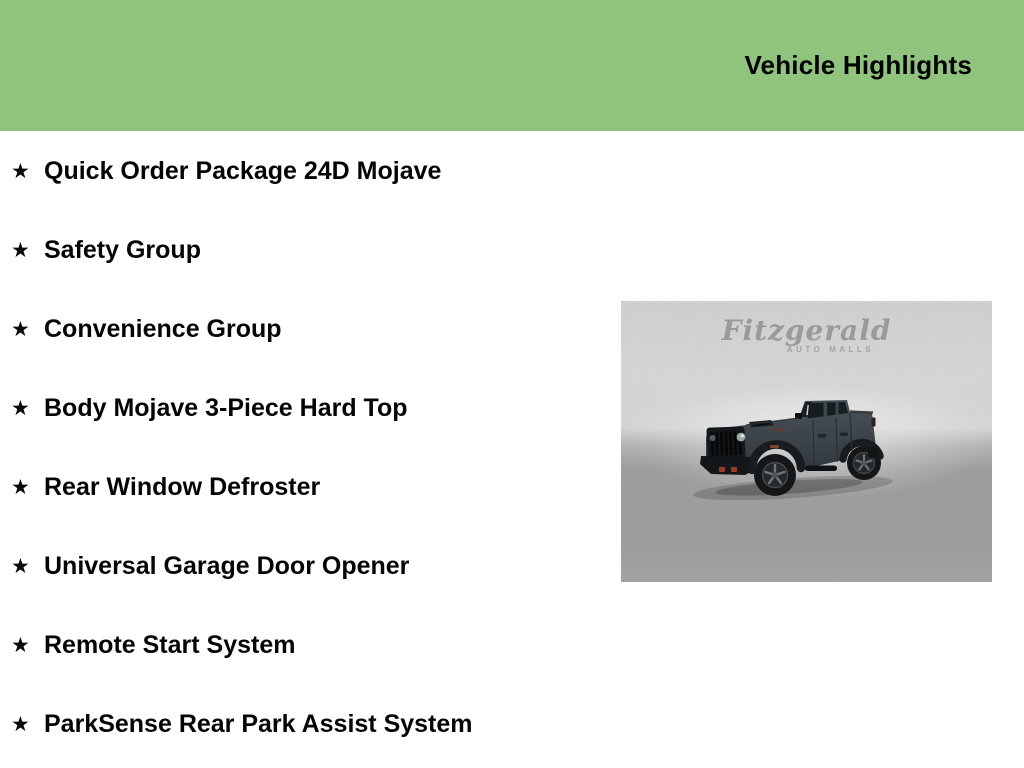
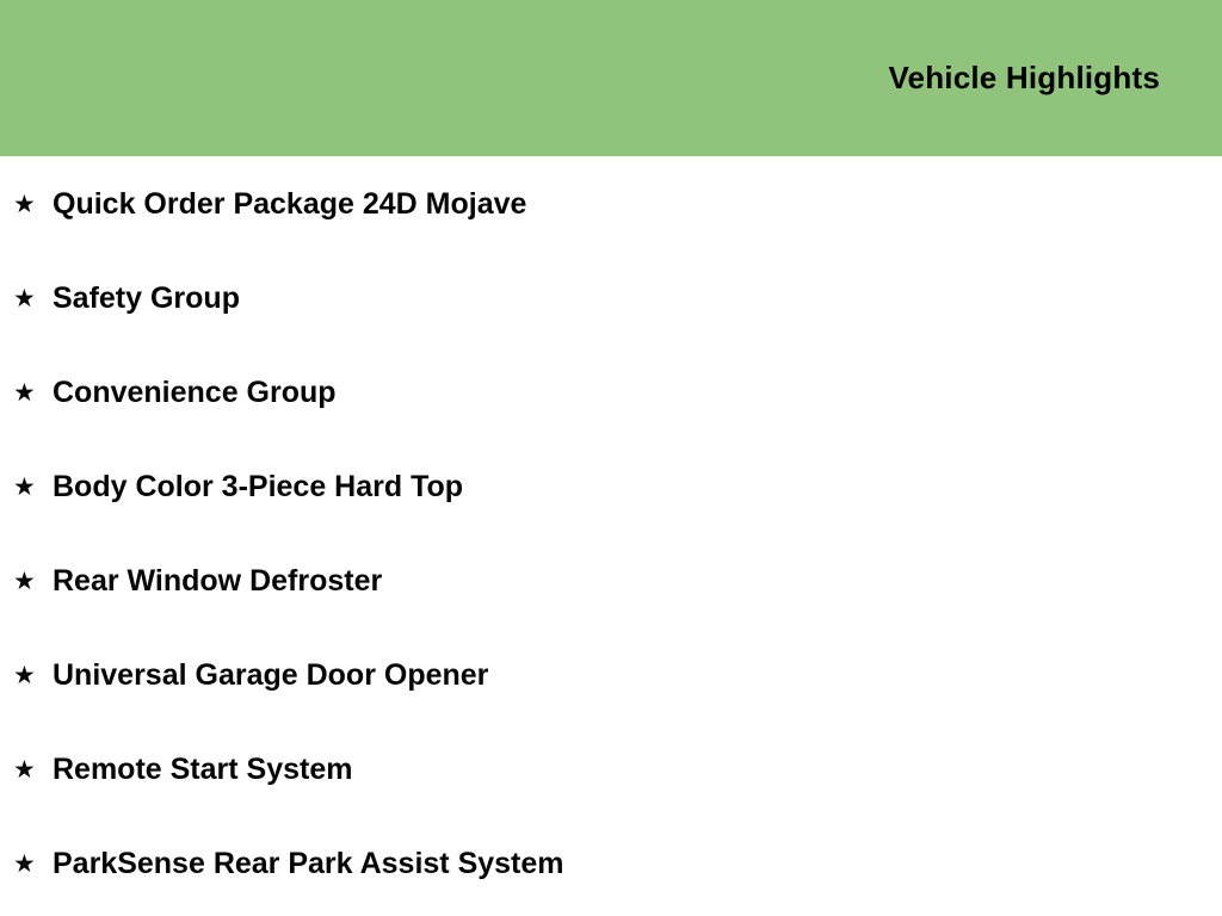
  Vehicle Highlights
  ★
  Quick Order Package 24D Mojave
  ★
  Safety Group
  ★
  Convenience Group
  ★
- Body Mojave 3-Piece Hard Top
+ Body Color 3-Piece Hard Top
  ★
  Rear Window Defroster
  ★
  Universal Garage Door Opener
  ★
  Remote Start System
  ★
  ParkSense Rear Park Assist System
- Fitzgerald
- AUTO MALLS
